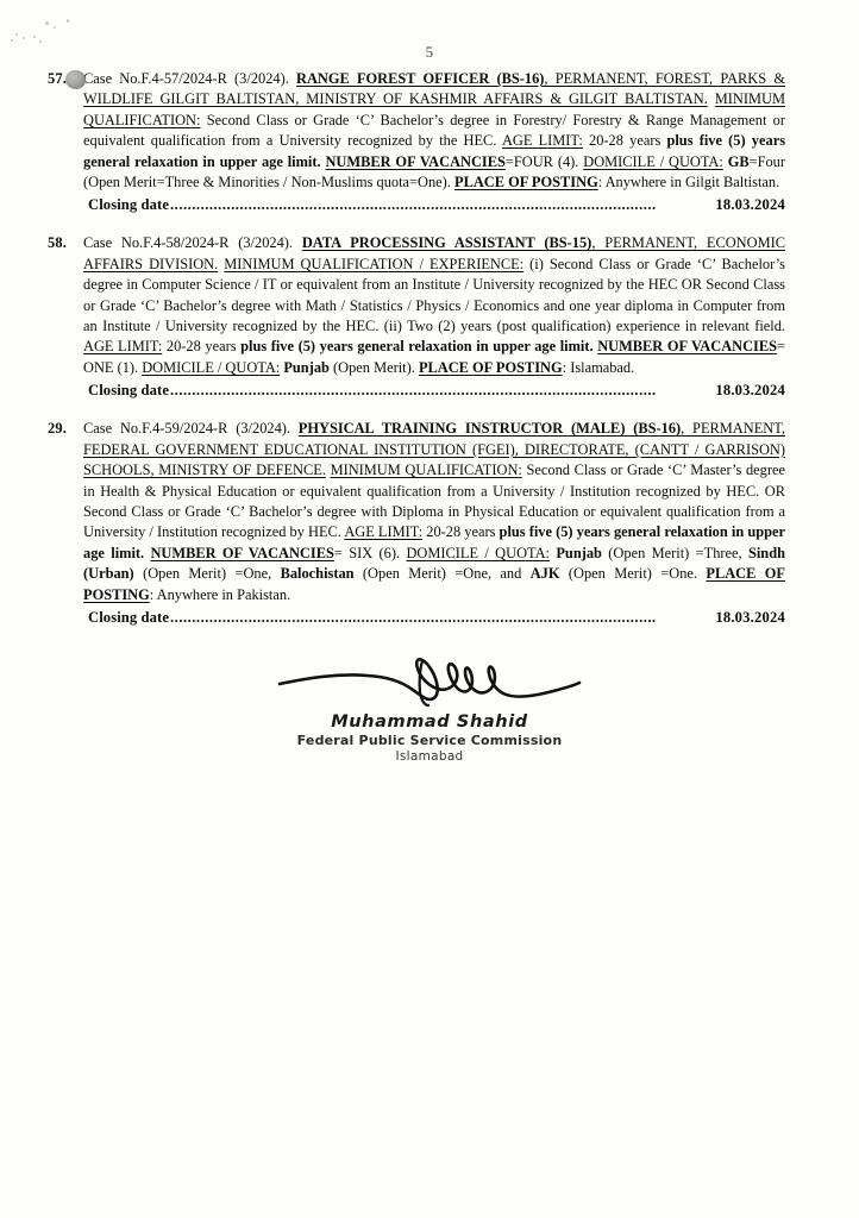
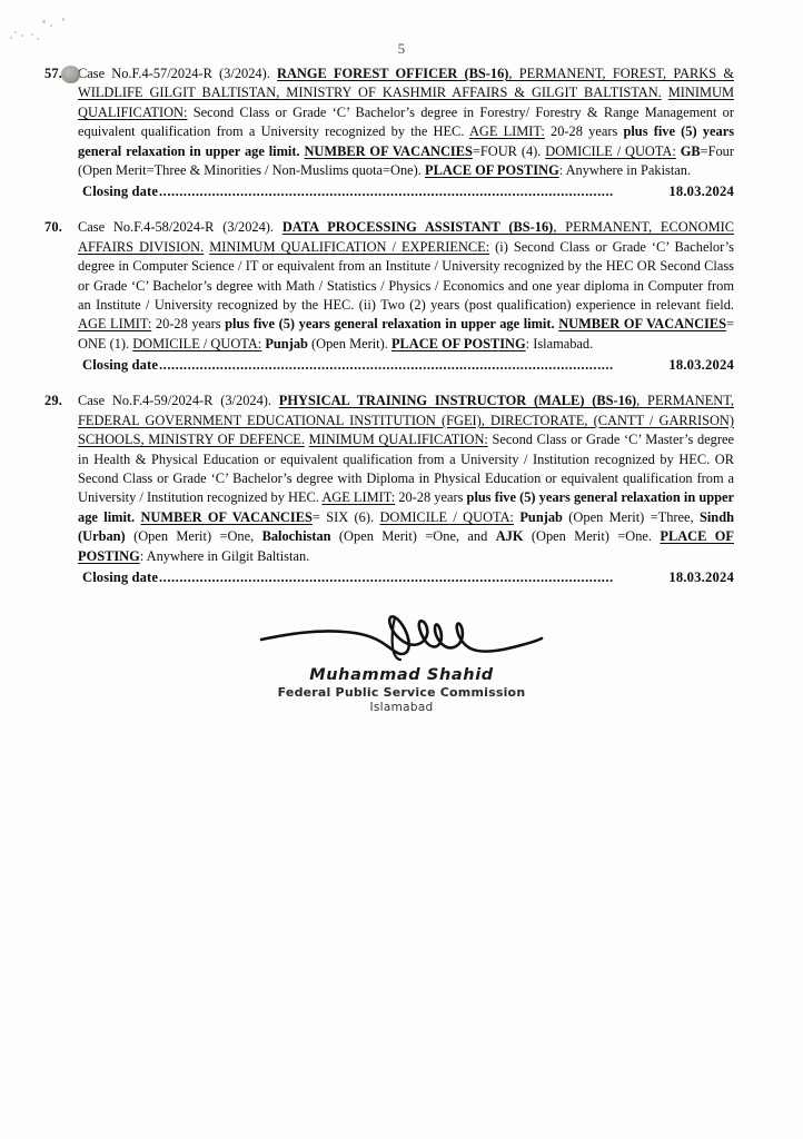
  5
- Case No.F.4-57/2024-R (3/2024). RANGE FOREST OFFICER (BS-16), PERMANENT, FOREST, PARKS & WILDLIFE GILGIT BALTISTAN, MINISTRY OF KASHMIR AFFAIRS & GILGIT BALTISTAN. MINIMUM QUALIFICATION: Second Class or Grade ‘C’ Bachelor’s degree in Forestry/ Forestry & Range Management or equivalent qualification from a University recognized by the HEC. AGE LIMIT: 20-28 years plus five (5) years general relaxation in upper age limit. NUMBER OF VACANCIES=FOUR (4). DOMICILE / QUOTA: GB=Four (Open Merit=Three & Minorities / Non-Muslims quota=One). PLACE OF POSTING: Anywhere in Gilgit Baltistan.
+ Case No.F.4-57/2024-R (3/2024). RANGE FOREST OFFICER (BS-16), PERMANENT, FOREST, PARKS & WILDLIFE GILGIT BALTISTAN, MINISTRY OF KASHMIR AFFAIRS & GILGIT BALTISTAN. MINIMUM QUALIFICATION: Second Class or Grade ‘C’ Bachelor’s degree in Forestry/ Forestry & Range Management or equivalent qualification from a University recognized by the HEC. AGE LIMIT: 20-28 years plus five (5) years general relaxation in upper age limit. NUMBER OF VACANCIES=FOUR (4). DOMICILE / QUOTA: GB=Four (Open Merit=Three & Minorities / Non-Muslims quota=One). PLACE OF POSTING: Anywhere in Pakistan.
  Closing date
  ................................................................................................................
  18.03.2024
- 58.
+ 70.
- Case No.F.4-58/2024-R (3/2024). DATA PROCESSING ASSISTANT (BS-15), PERMANENT, ECONOMIC AFFAIRS DIVISION. MINIMUM QUALIFICATION / EXPERIENCE: (i) Second Class or Grade ‘C’ Bachelor’s degree in Computer Science / IT or equivalent from an Institute / University recognized by the HEC OR Second Class or Grade ‘C’ Bachelor’s degree with Math / Statistics / Physics / Economics and one year diploma in Computer from an Institute / University recognized by the HEC. (ii) Two (2) years (post qualification) experience in relevant field. AGE LIMIT: 20-28 years plus five (5) years general relaxation in upper age limit. NUMBER OF VACANCIES= ONE (1). DOMICILE / QUOTA: Punjab (Open Merit). PLACE OF POSTING: Islamabad.
+ Case No.F.4-58/2024-R (3/2024). DATA PROCESSING ASSISTANT (BS-16), PERMANENT, ECONOMIC AFFAIRS DIVISION. MINIMUM QUALIFICATION / EXPERIENCE: (i) Second Class or Grade ‘C’ Bachelor’s degree in Computer Science / IT or equivalent from an Institute / University recognized by the HEC OR Second Class or Grade ‘C’ Bachelor’s degree with Math / Statistics / Physics / Economics and one year diploma in Computer from an Institute / University recognized by the HEC. (ii) Two (2) years (post qualification) experience in relevant field. AGE LIMIT: 20-28 years plus five (5) years general relaxation in upper age limit. NUMBER OF VACANCIES= ONE (1). DOMICILE / QUOTA: Punjab (Open Merit). PLACE OF POSTING: Islamabad.
  Closing date
  ................................................................................................................
  18.03.2024
  29.
- Case No.F.4-59/2024-R (3/2024). PHYSICAL TRAINING INSTRUCTOR (MALE) (BS-16), PERMANENT, FEDERAL GOVERNMENT EDUCATIONAL INSTITUTION (FGEI), DIRECTORATE, (CANTT / GARRISON) SCHOOLS, MINISTRY OF DEFENCE. MINIMUM QUALIFICATION: Second Class or Grade ‘C’ Master’s degree in Health & Physical Education or equivalent qualification from a University / Institution recognized by HEC. OR Second Class or Grade ‘C’ Bachelor’s degree with Diploma in Physical Education or equivalent qualification from a University / Institution recognized by HEC. AGE LIMIT: 20-28 years plus five (5) years general relaxation in upper age limit. NUMBER OF VACANCIES= SIX (6). DOMICILE / QUOTA: Punjab (Open Merit) =Three, Sindh (Urban) (Open Merit) =One, Balochistan (Open Merit) =One, and AJK (Open Merit) =One. PLACE OF POSTING: Anywhere in Pakistan.
+ Case No.F.4-59/2024-R (3/2024). PHYSICAL TRAINING INSTRUCTOR (MALE) (BS-16), PERMANENT, FEDERAL GOVERNMENT EDUCATIONAL INSTITUTION (FGEI), DIRECTORATE, (CANTT / GARRISON) SCHOOLS, MINISTRY OF DEFENCE. MINIMUM QUALIFICATION: Second Class or Grade ‘C’ Master’s degree in Health & Physical Education or equivalent qualification from a University / Institution recognized by HEC. OR Second Class or Grade ‘C’ Bachelor’s degree with Diploma in Physical Education or equivalent qualification from a University / Institution recognized by HEC. AGE LIMIT: 20-28 years plus five (5) years general relaxation in upper age limit. NUMBER OF VACANCIES= SIX (6). DOMICILE / QUOTA: Punjab (Open Merit) =Three, Sindh (Urban) (Open Merit) =One, Balochistan (Open Merit) =One, and AJK (Open Merit) =One. PLACE OF POSTING: Anywhere in Gilgit Baltistan.
  Closing date
  ................................................................................................................
  18.03.2024
  Muhammad Shahid
  Federal Public Service Commission
  Islamabad
